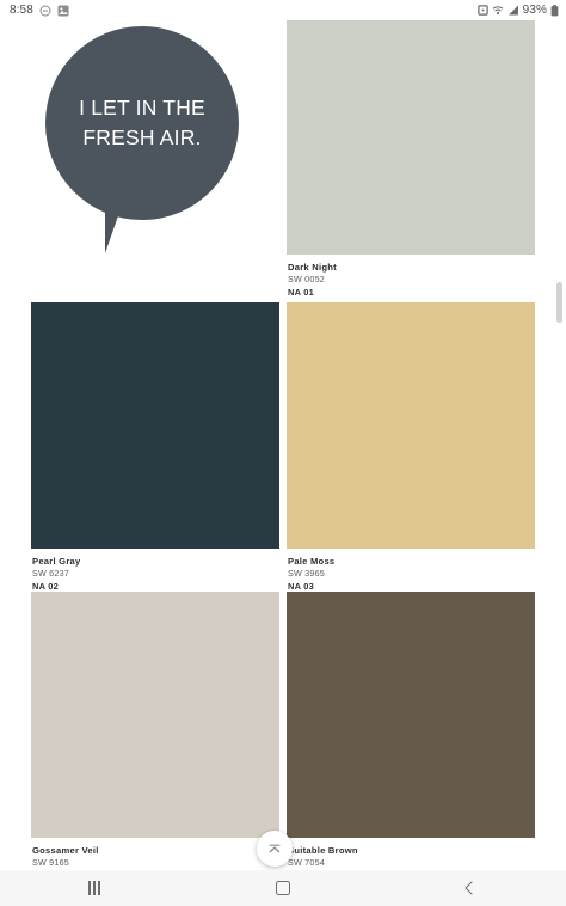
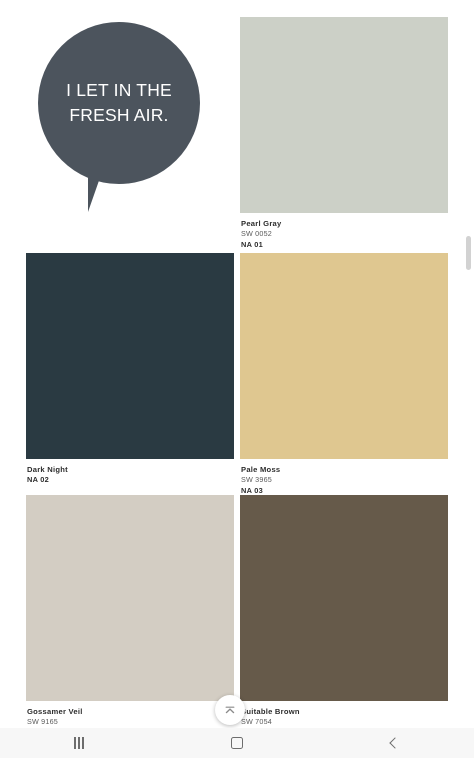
- 8:58
- 93%
  I LET IN THE
  FRESH AIR.
- Dark Night
+ Pearl Gray
  SW 0052
  NA 01
- Pearl Gray
+ Dark Night
- SW 6237
  NA 02
  Pale Moss
  SW 3965
  NA 03
  Gossamer Veil
  SW 9165
  uitable Brown
  SW 7054
